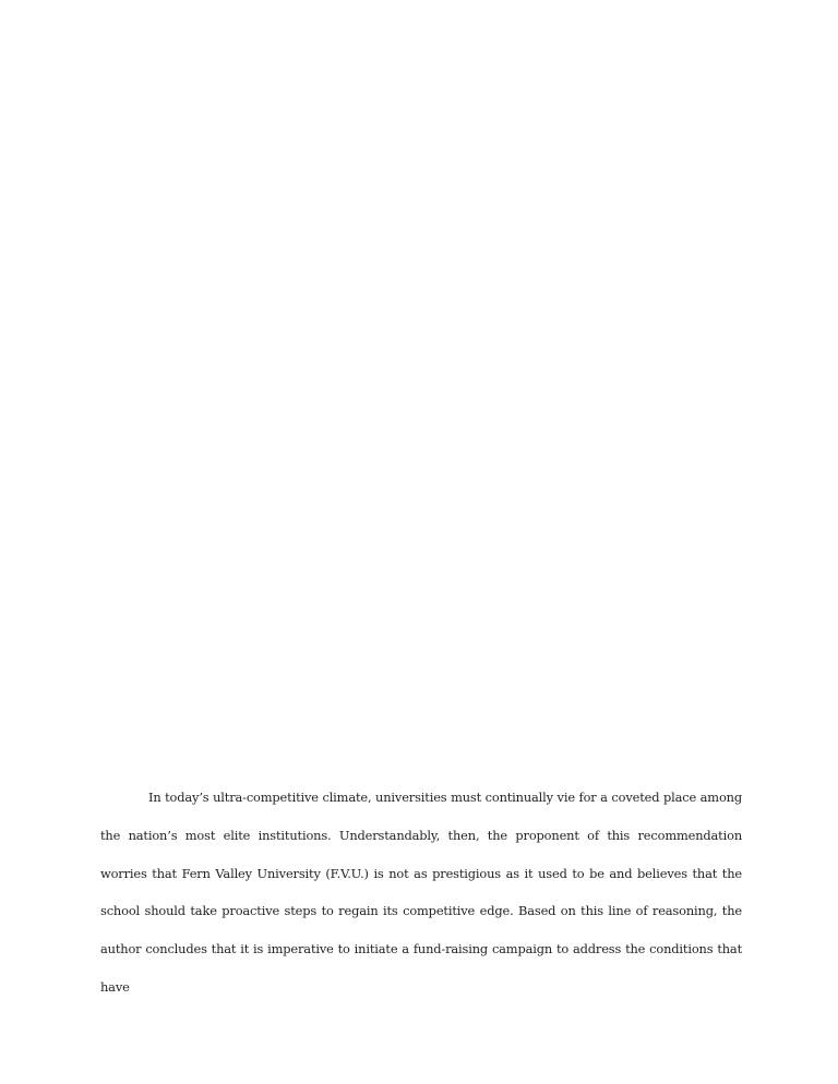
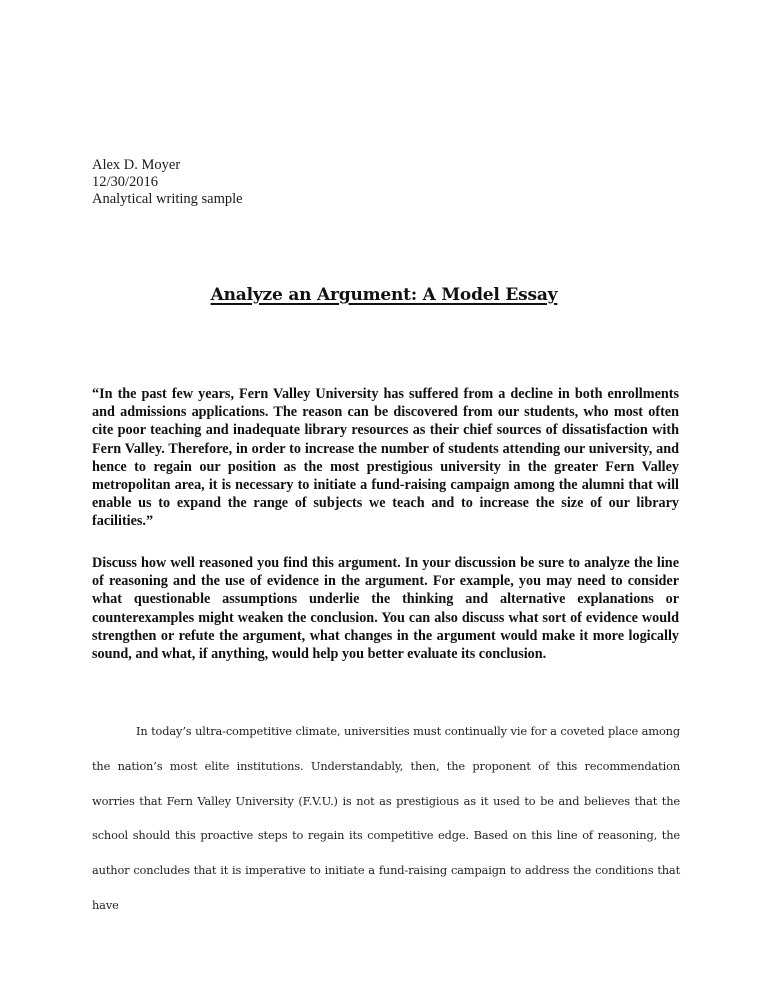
+ Alex D. Moyer
+ 12/30/2016
+ Analytical writing sample
+ Analyze an Argument: A Model Essay
+ “In the past few years, Fern Valley University has suffered from a decline in both enrollments and admissions applications. The reason can be discovered from our students, who most often cite poor teaching and inadequate library resources as their chief sources of dissatisfaction with Fern Valley. Therefore, in order to increase the number of students attending our university, and hence to regain our position as the most prestigious university in the greater Fern Valley metropolitan area, it is necessary to initiate a fund-raising campaign among the alumni that will enable us to expand the range of subjects we teach and to increase the size of our library facilities.”
+ Discuss how well reasoned you find this argument. In your discussion be sure to analyze the line of reasoning and the use of evidence in the argument. For example, you may need to consider what questionable assumptions underlie the thinking and alternative explanations or counterexamples might weaken the conclusion. You can also discuss what sort of evidence would strengthen or refute the argument, what changes in the argument would make it more logically sound, and what, if anything, would help you better evaluate its conclusion.
- In today’s ultra-competitive climate, universities must continually vie for a coveted place among the nation’s most elite institutions. Understandably, then, the proponent of this recommendation worries that Fern Valley University (F.V.U.) is not as prestigious as it used to be and believes that the school should take proactive steps to regain its competitive edge. Based on this line of reasoning, the author concludes that it is imperative to initiate a fund-raising campaign to address the conditions that have
+ In today’s ultra-competitive climate, universities must continually vie for a coveted place among the nation’s most elite institutions. Understandably, then, the proponent of this recommendation worries that Fern Valley University (F.V.U.) is not as prestigious as it used to be and believes that the school should this proactive steps to regain its competitive edge. Based on this line of reasoning, the author concludes that it is imperative to initiate a fund-raising campaign to address the conditions that have
